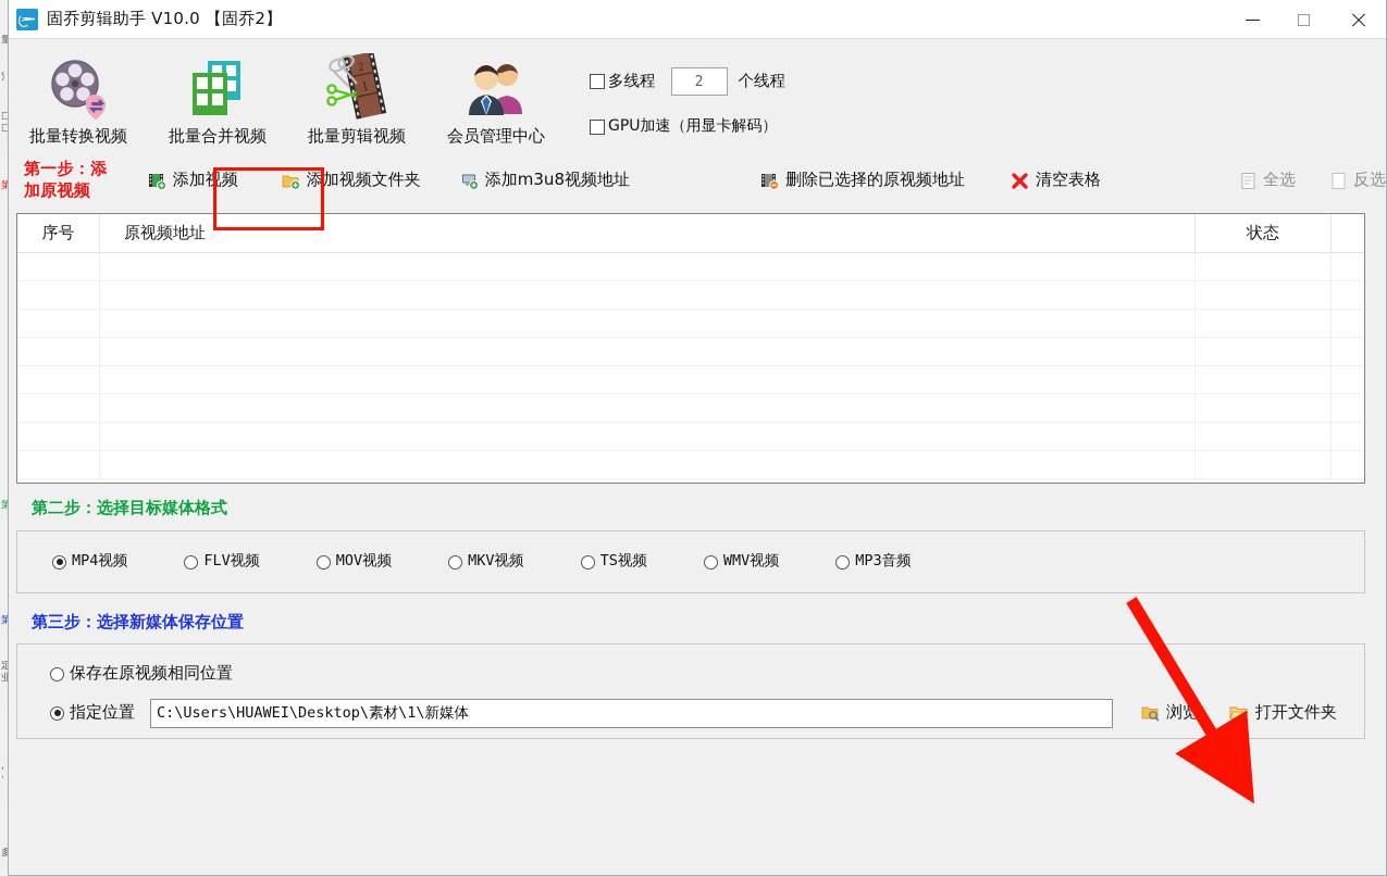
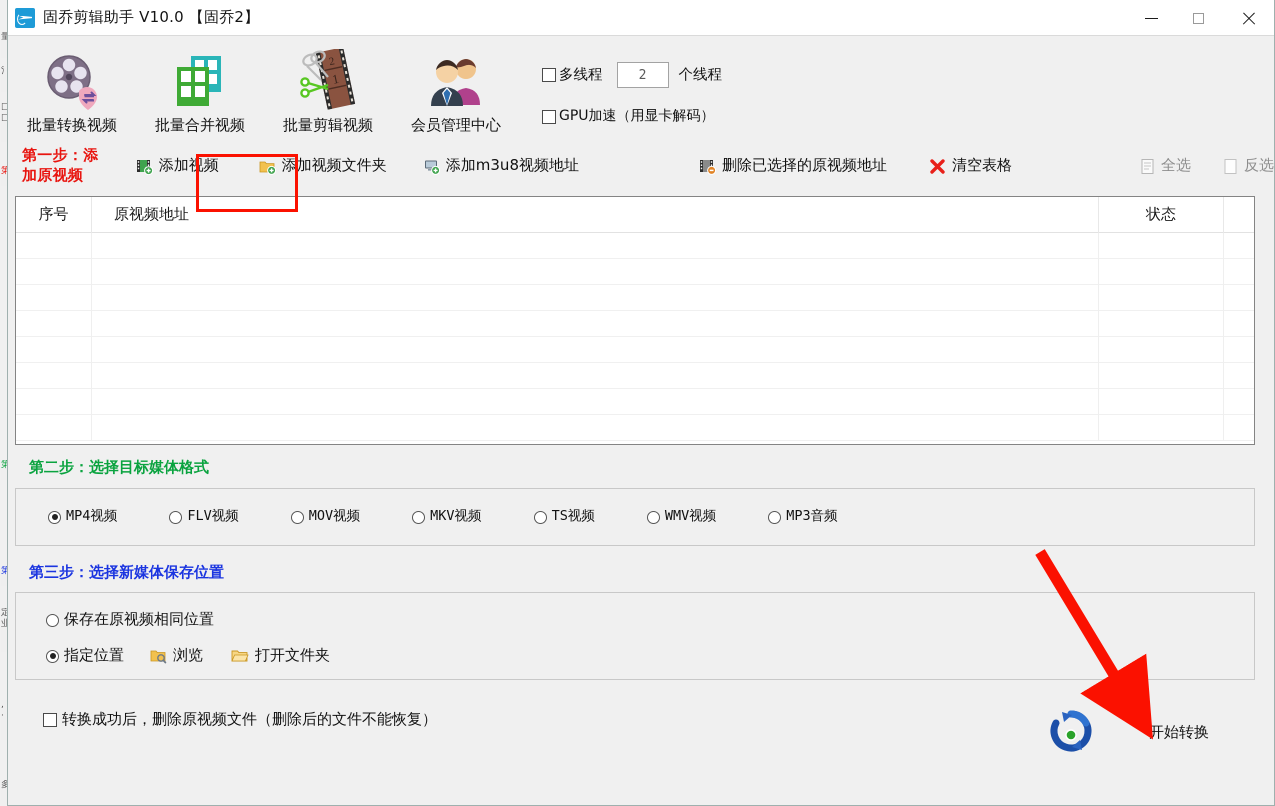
  量
  氵
  □
  □
  第
  第
  第
  定
  业
  ,
  ·
  多
  固乔剪辑助手 V10.0 【固乔2】
  批量转换视频
  批量合并视频
  批量剪辑视频
  会员管理中心
  多线程
  2
  个线程
  GPU加速（用显卡解码）
  第一步：添加原视频
  添加视频
  添加视频文件夹
  添加m3u8视频地址
  删除已选择的原视频地址
  清空表格
  全选
  反选
  序号
  原视频地址
  状态
  第二步：选择目标媒体格式
  MP4视频
  FLV视频
  MOV视频
  MKV视频
  TS视频
  WMV视频
  MP3音频
  第三步：选择新媒体保存位置
  保存在原视频相同位置
  指定位置
- C:\Users\HUAWEI\Desktop\素材\1\新媒体
  浏览
  打开文件夹
+ 转换成功后，删除原视频文件（删除后的文件不能恢复）
+ 开始转换
